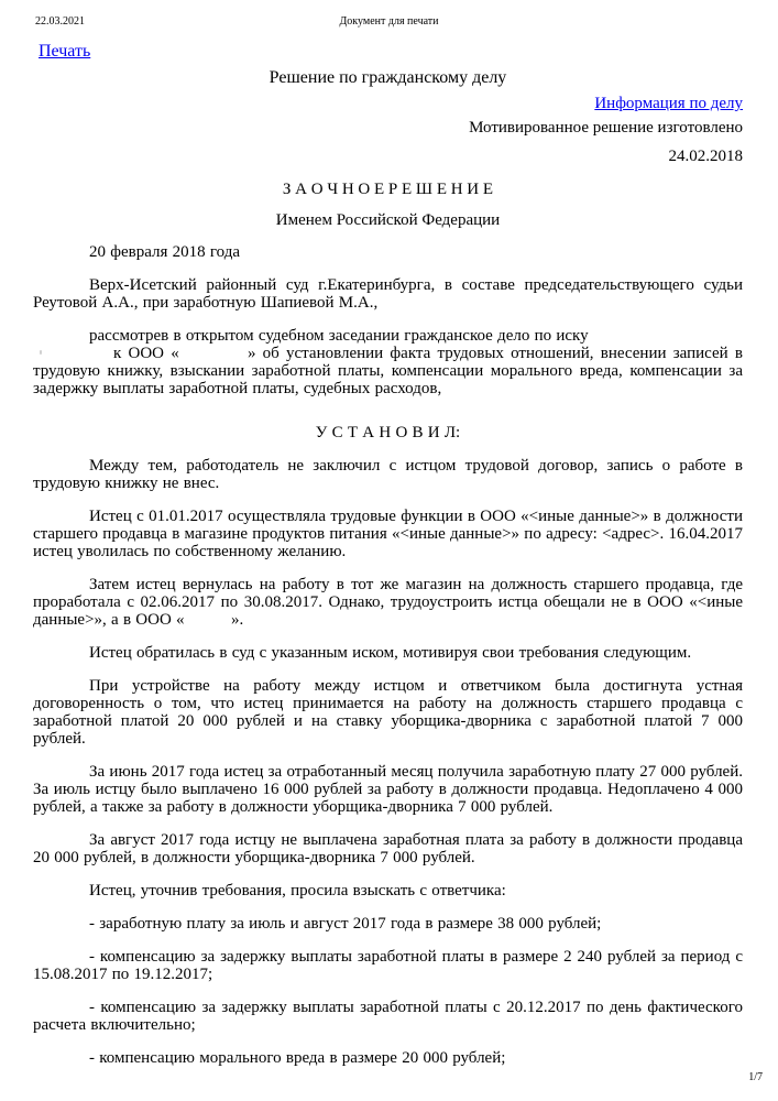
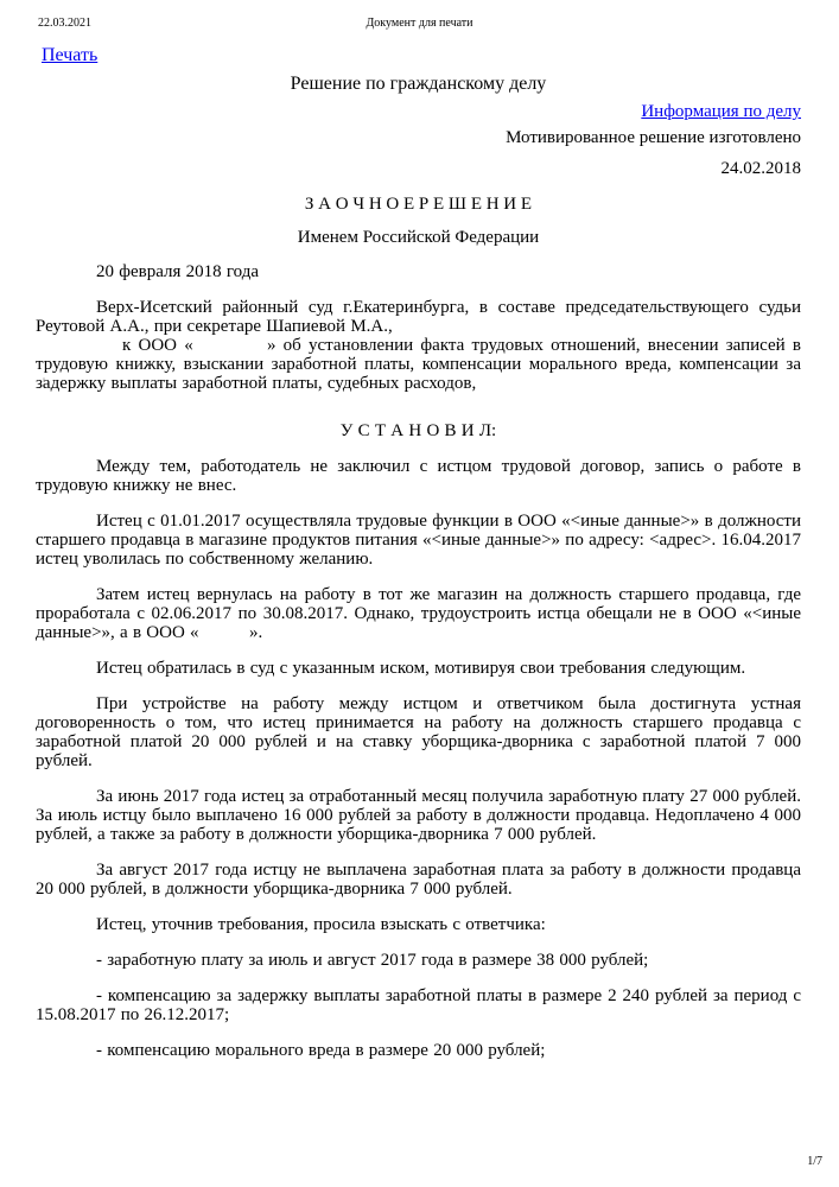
  22.03.2021
  Документ для печати
  Печать
  Решение по гражданскому делу
  Информация по делу
  Мотивированное решение изготовлено
  24.02.2018
  З А О Ч Н О Е Р Е Ш Е Н И Е
  Именем Российской Федерации
  20 февраля 2018 года
- Верх-Исетский районный суд г.Екатеринбурга, в составе председательствующего судьи Реутовой А.А., при заработную Шапиевой М.А.,
+ Верх-Исетский районный суд г.Екатеринбурга, в составе председательствующего судьи Реутовой А.А., при секретаре Шапиевой М.А.,
- рассмотрев в открытом судебном заседании гражданское дело по иску
  к ООО « » об установлении факта трудовых отношений, внесении записей в трудовую книжку, взыскании заработной платы, компенсации морального вреда, компенсации за задержку выплаты заработной платы, судебных расходов,
  У С Т А Н О В И Л:
  Между тем, работодатель не заключил с истцом трудовой договор, запись о работе в трудовую книжку не внес.
  Истец с 01.01.2017 осуществляла трудовые функции в ООО «<иные данные>» в должности старшего продавца в магазине продуктов питания «<иные данные>» по адресу: <адрес>. 16.04.2017 истец уволилась по собственному желанию.
  Затем истец вернулась на работу в тот же магазин на должность старшего продавца, где проработала с 02.06.2017 по 30.08.2017. Однако, трудоустроить истца обещали не в ООО «<иные данные>», а в ООО « ».
  Истец обратилась в суд с указанным иском, мотивируя свои требования следующим.
  При устройстве на работу между истцом и ответчиком была достигнута устная договоренность о том, что истец принимается на работу на должность старшего продавца с заработной платой 20 000 рублей и на ставку уборщика-дворника с заработной платой 7 000 рублей.
  За июнь 2017 года истец за отработанный месяц получила заработную плату 27 000 рублей. За июль истцу было выплачено 16 000 рублей за работу в должности продавца. Недоплачено 4 000 рублей, а также за работу в должности уборщика-дворника 7 000 рублей.
  За август 2017 года истцу не выплачена заработная плата за работу в должности продавца 20 000 рублей, в должности уборщика-дворника 7 000 рублей.
  Истец, уточнив требования, просила взыскать с ответчика:
  - заработную плату за июль и август 2017 года в размере 38 000 рублей;
- - компенсацию за задержку выплаты заработной платы в размере 2 240 рублей за период с 15.08.2017 по 19.12.2017;
+ - компенсацию за задержку выплаты заработной платы в размере 2 240 рублей за период с 15.08.2017 по 26.12.2017;
- - компенсацию за задержку выплаты заработной платы с 20.12.2017 по день фактического расчета включительно;
  - компенсацию морального вреда в размере 20 000 рублей;
  1/7
